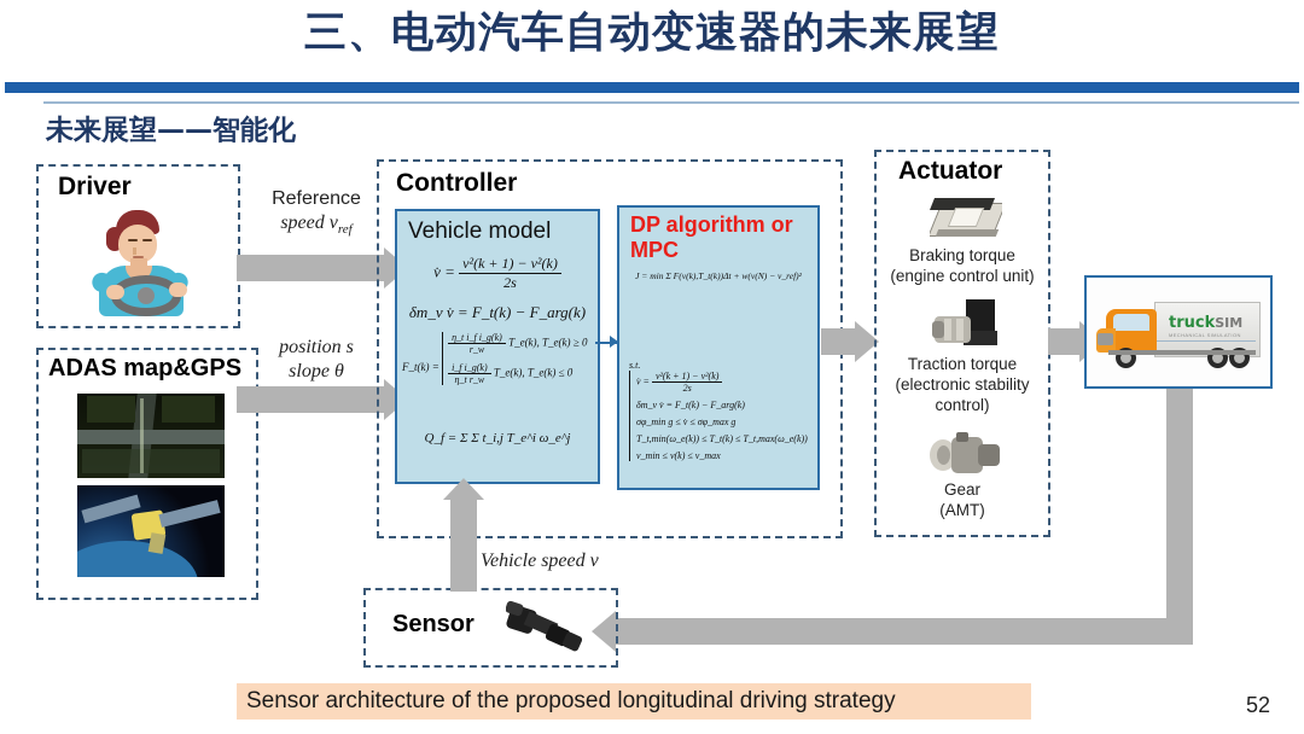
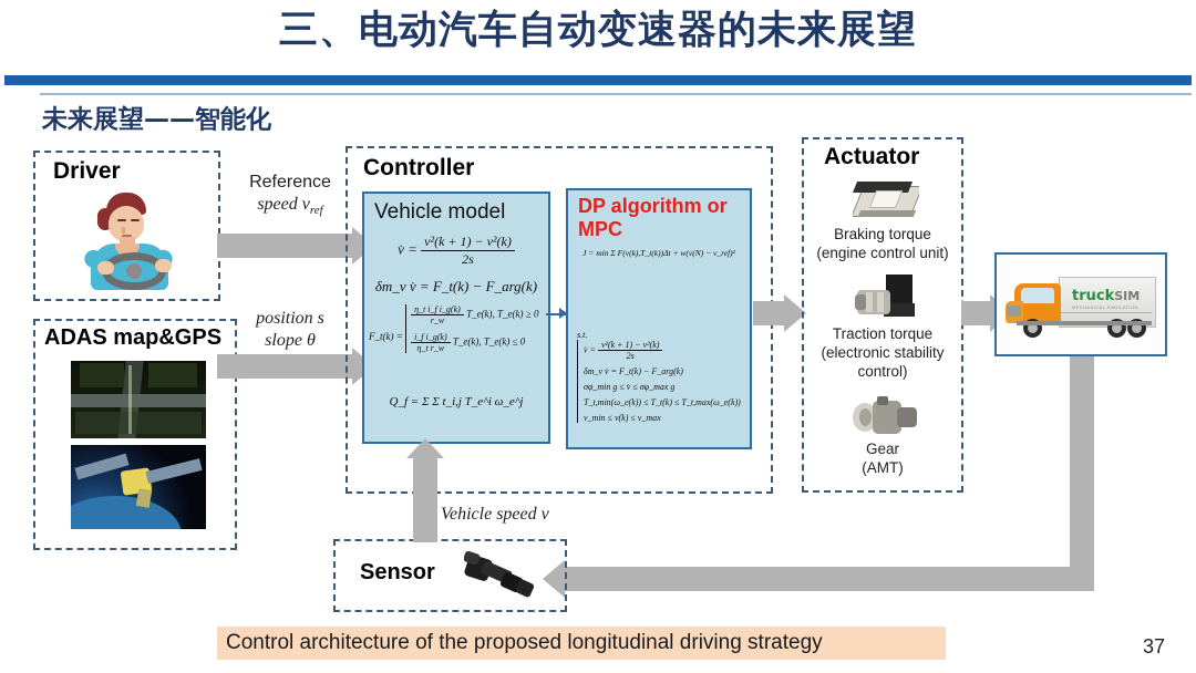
  三、电动汽车自动变速器的未来展望
  未来展望——智能化
  Driver
  ADAS map&GPS
  Reference
  speed vref
  position s
  slope θ
  Controller
  Vehicle model
  v̇ =
  v²(k + 1) − v²(k)
  2s
  δm_v v̇ = F_t(k) − F_arg(k)
  F_t(k) =
  η_t i_f i_g(k)
  r_w
  T_e(k), T_e(k) ≥ 0
  i_f i_g(k)
  η_t r_w
  T_e(k), T_e(k) ≤ 0
  Q_f = Σ Σ t_i,j T_e^i ω_e^j
  DP algorithm or
  MPC
  J = min Σ F(v(k),T_t(k))Δt + w(v(N) − v_ref)²
  s.t.
  v̇ =
  v²(k + 1) − v²(k)
  2s
  δm_v v̇ = F_t(k) − F_arg(k)
  σφ_min g ≤ v̇ ≤ σφ_max g
  T_t,min(ω_e(k)) ≤ T_t(k) ≤ T_t,max(ω_e(k))
  v_min ≤ v(k) ≤ v_max
  Actuator
  Braking torque
  (engine control unit)
  Traction torque
  (electronic stability
  control)
  Gear
  (AMT)
  truckSIM
  Sensor
  Vehicle speed v
- Sensor architecture of the proposed longitudinal driving strategy
+ Control architecture of the proposed longitudinal driving strategy
- 52
+ 37
